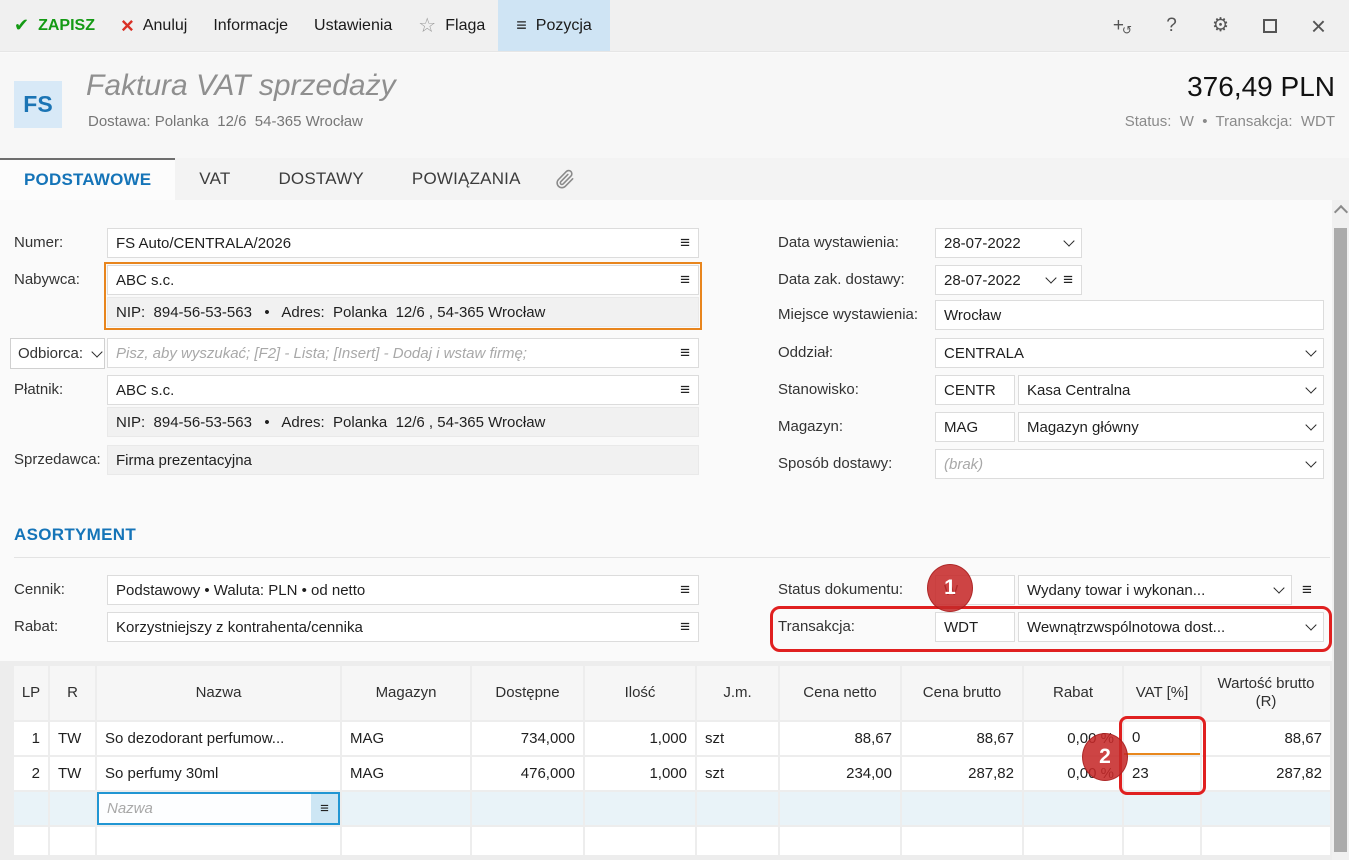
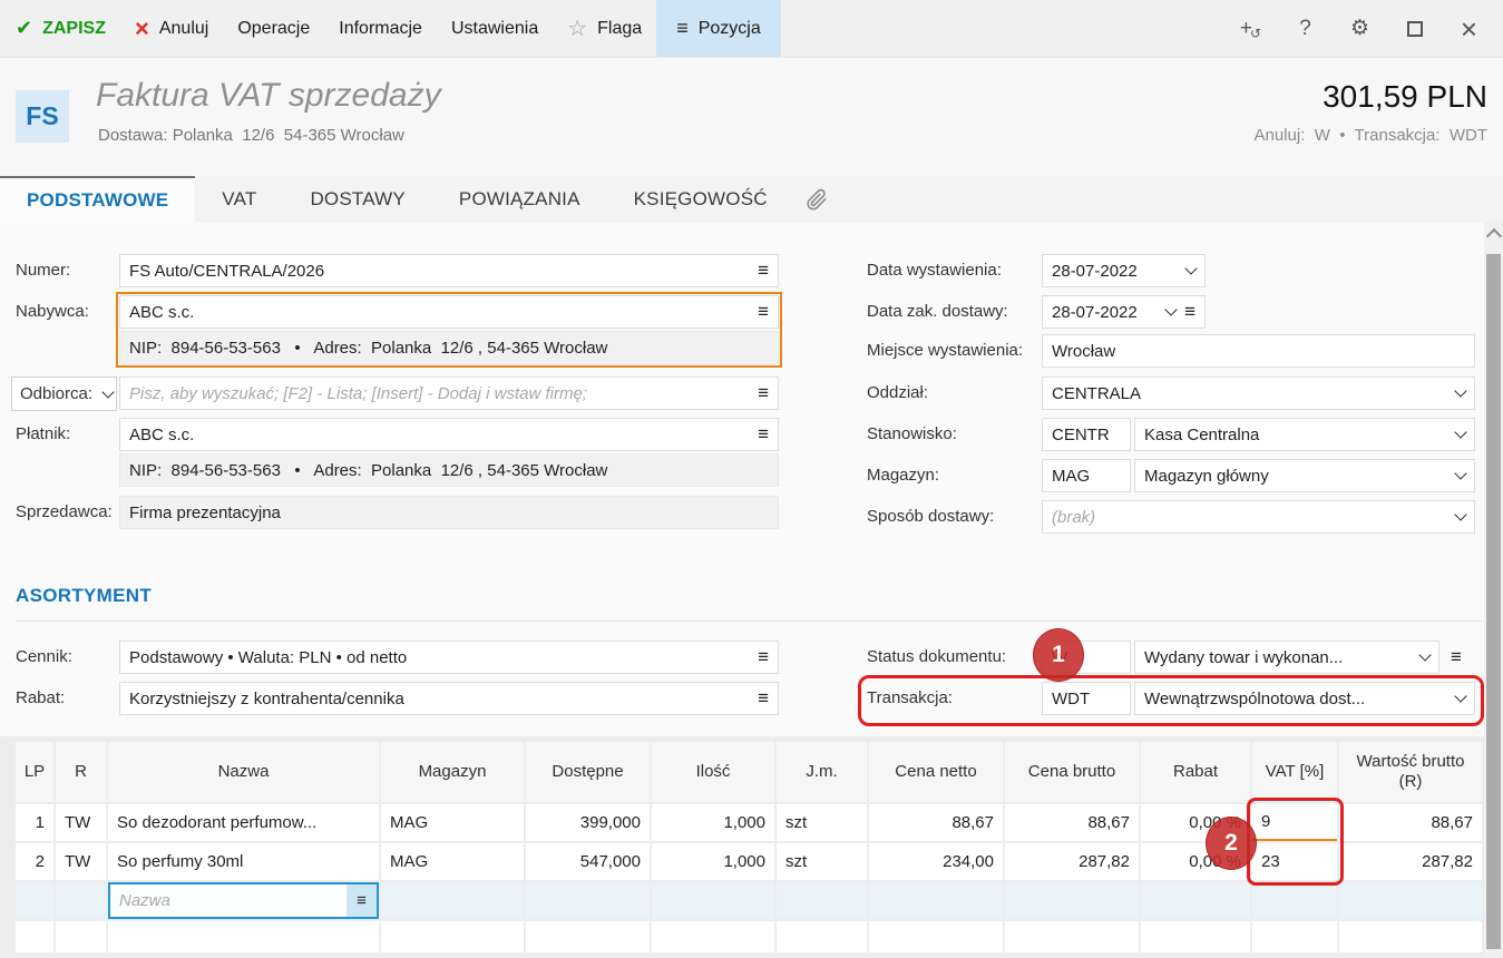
  ✔
  ZAPISZ
  ×
  Anuluj
+ Operacje
  Informacje
  Ustawienia
  ☆
  Flaga
  ≡
  Pozycja
  +
  ↺
  ?
  ⚙
  ×
  FS
  Faktura VAT sprzedaży
  Dostawa: Polanka 12/6 54-365 Wrocław
- 376,49 PLN
+ 301,59 PLN
- Status: W • Transakcja: WDT
+ Anuluj: W • Transakcja: WDT
  PODSTAWOWE
  VAT
  DOSTAWY
  POWIĄZANIA
+ KSIĘGOWOŚĆ
  Numer:
  FS Auto/CENTRALA/2026
  ≡
  Nabywca:
  ABC s.c.
  ≡
  NIP: 894-56-53-563 • Adres: Polanka 12/6 , 54-365 Wrocław
  Odbiorca:
  Pisz, aby wyszukać; [F2] - Lista; [Insert] - Dodaj i wstaw firmę;
  ≡
  Płatnik:
  ABC s.c.
  ≡
  NIP: 894-56-53-563 • Adres: Polanka 12/6 , 54-365 Wrocław
  Sprzedawca:
  Firma prezentacyjna
  Data wystawienia:
  28-07-2022
  Data zak. dostawy:
  28-07-2022
  ≡
  Miejsce wystawienia:
  Wrocław
  Oddział:
  CENTRALA
  Stanowisko:
  CENTR
  Kasa Centralna
  Magazyn:
  MAG
  Magazyn główny
  Sposób dostawy:
  (brak)
  ASORTYMENT
  Cennik:
  Podstawowy • Waluta: PLN • od netto
  ≡
  Rabat:
  Korzystniejszy z kontrahenta/cennika
  ≡
  Status dokumentu:
  W
  Wydany towar i wykonan...
  ≡
  Transakcja:
  WDT
  Wewnątrzwspólnotowa dost...
  LP
  R
  Nazwa
  Magazyn
  Dostępne
  Ilość
  J.m.
  Cena netto
  Cena brutto
  Rabat
  VAT [%]
  Wartość brutto (R)
  1
  TW
  So dezodorant perfumow...
  MAG
- 734,000
+ 399,000
  1,000
  szt
  88,67
  88,67
  0,00 %
- 0
+ 9
  88,67
  2
  TW
  So perfumy 30ml
  MAG
- 476,000
+ 547,000
  1,000
  szt
  234,00
  287,82
  0,00 %
  23
  287,82
  Nazwa
  ≡
  1
  2
